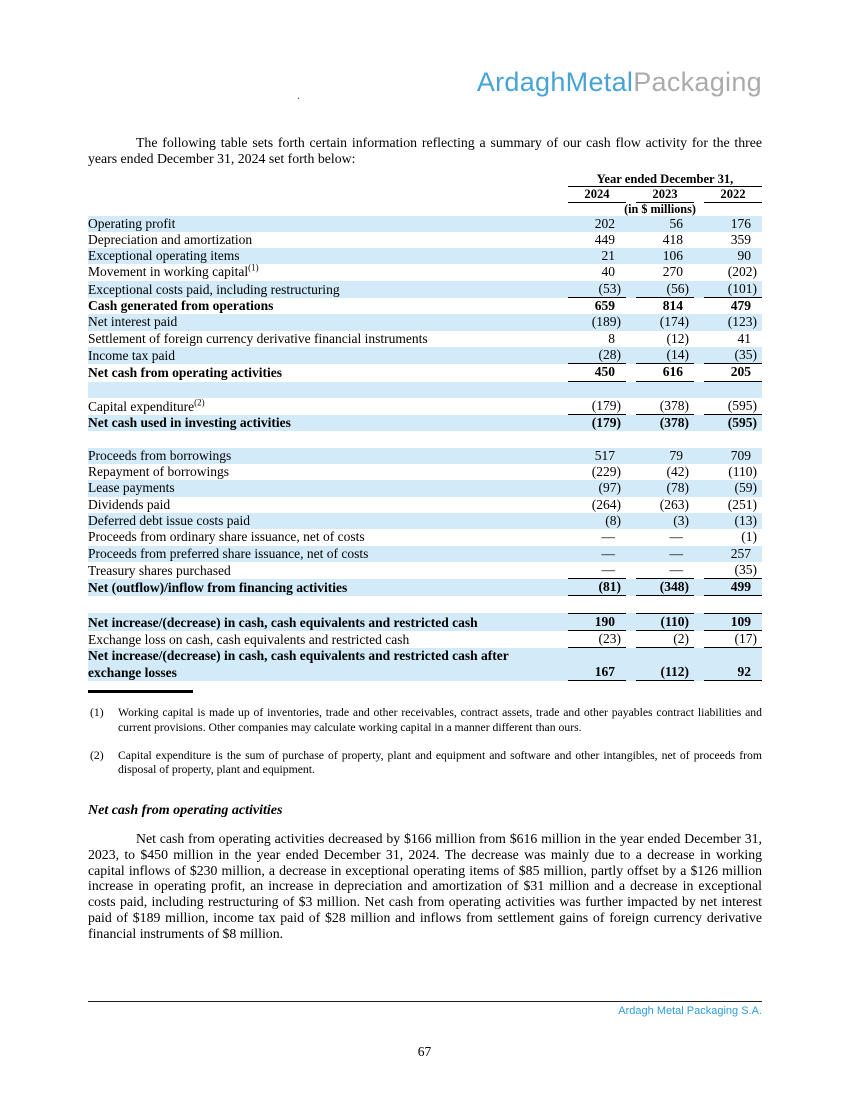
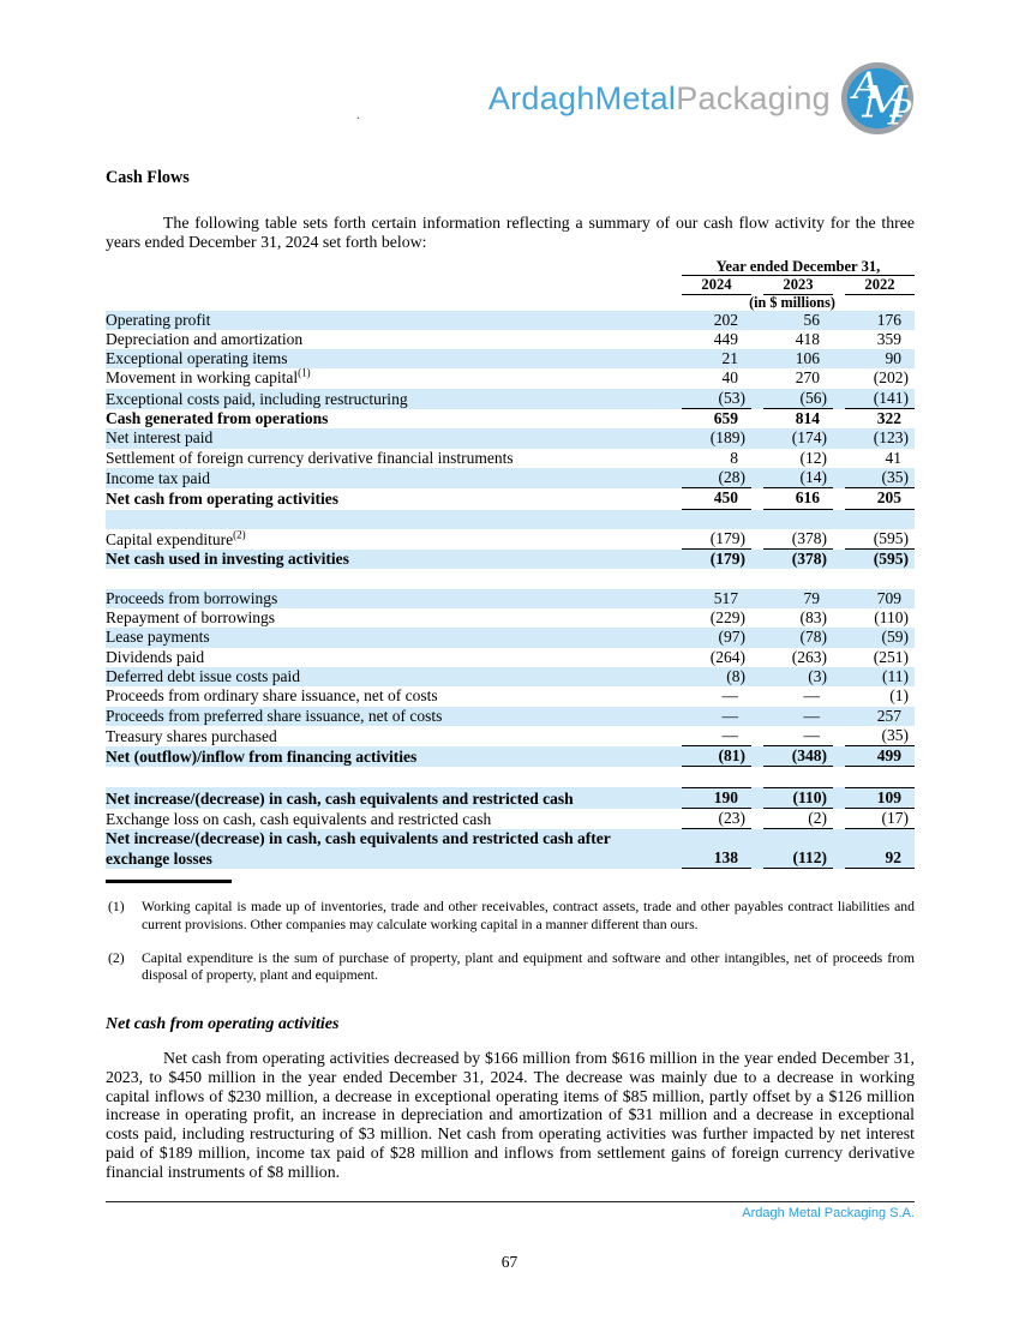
  .
  ArdaghMetalPackaging
+ A
+ M
+ P
+ Cash Flows
  The following table sets forth certain information reflecting a summary of our cash flow activity for the three years ended December 31, 2024 set forth below:
  	Year ended December 31,
  	2024	2023	2022
  	(in $ millions)
  Operating profit	202	56	176
  Depreciation and amortization	449	418	359
  Exceptional operating items	21	106	90
  Movement in working capital(1)	40	270	(202)
- Exceptional costs paid, including restructuring	(53)	(56)	(101)
+ Exceptional costs paid, including restructuring	(53)	(56)	(141)
- Cash generated from operations	659	814	479
+ Cash generated from operations	659	814	322
  Net interest paid	(189)	(174)	(123)
  Settlement of foreign currency derivative financial instruments	8	(12)	41
  Income tax paid	(28)	(14)	(35)
  Net cash from operating activities	450	616	205
  Capital expenditure(2)	(179)	(378)	(595)
  Net cash used in investing activities	(179)	(378)	(595)
  Proceeds from borrowings	517	79	709
- Repayment of borrowings	(229)	(42)	(110)
+ Repayment of borrowings	(229)	(83)	(110)
  Lease payments	(97)	(78)	(59)
  Dividends paid	(264)	(263)	(251)
- Deferred debt issue costs paid	(8)	(3)	(13)
+ Deferred debt issue costs paid	(8)	(3)	(11)
  Proceeds from ordinary share issuance, net of costs	—	—	(1)
  Proceeds from preferred share issuance, net of costs	—	—	257
  Treasury shares purchased	—	—	(35)
  Net (outflow)/inflow from financing activities	(81)	(348)	499
  Net increase/(decrease) in cash, cash equivalents and restricted cash	190	(110)	109
  Exchange loss on cash, cash equivalents and restricted cash	(23)	(2)	(17)
- Net increase/(decrease) in cash, cash equivalents and restricted cash afterexchange losses	167	(112)	92
+ Net increase/(decrease) in cash, cash equivalents and restricted cash afterexchange losses	138	(112)	92
  (1)
  Working capital is made up of inventories, trade and other receivables, contract assets, trade and other payables contract liabilities and current provisions. Other companies may calculate working capital in a manner different than ours.
  (2)
  Capital expenditure is the sum of purchase of property, plant and equipment and software and other intangibles, net of proceeds from disposal of property, plant and equipment.
  Net cash from operating activities
  Net cash from operating activities decreased by $166 million from $616 million in the year ended December 31, 2023, to $450 million in the year ended December 31, 2024. The decrease was mainly due to a decrease in working capital inflows of $230 million, a decrease in exceptional operating items of $85 million, partly offset by a $126 million increase in operating profit, an increase in depreciation and amortization of $31 million and a decrease in exceptional costs paid, including restructuring of $3 million. Net cash from operating activities was further impacted by net interest paid of $189 million, income tax paid of $28 million and inflows from settlement gains of foreign currency derivative financial instruments of $8 million.
  Ardagh Metal Packaging S.A.
  67
